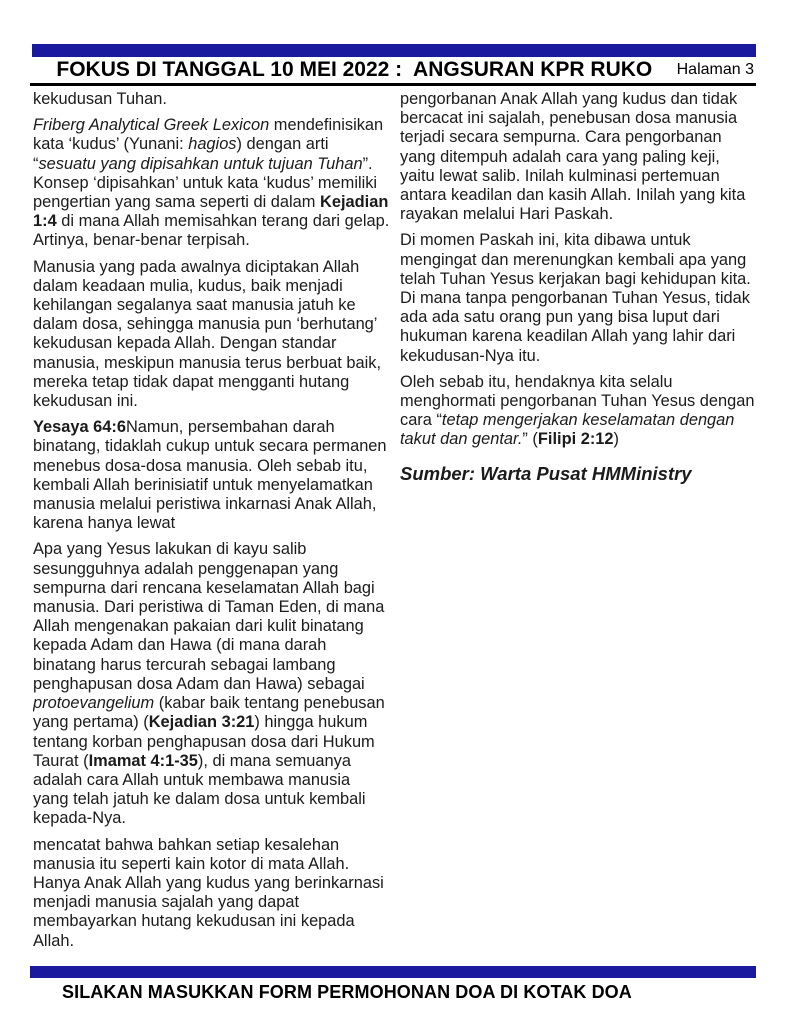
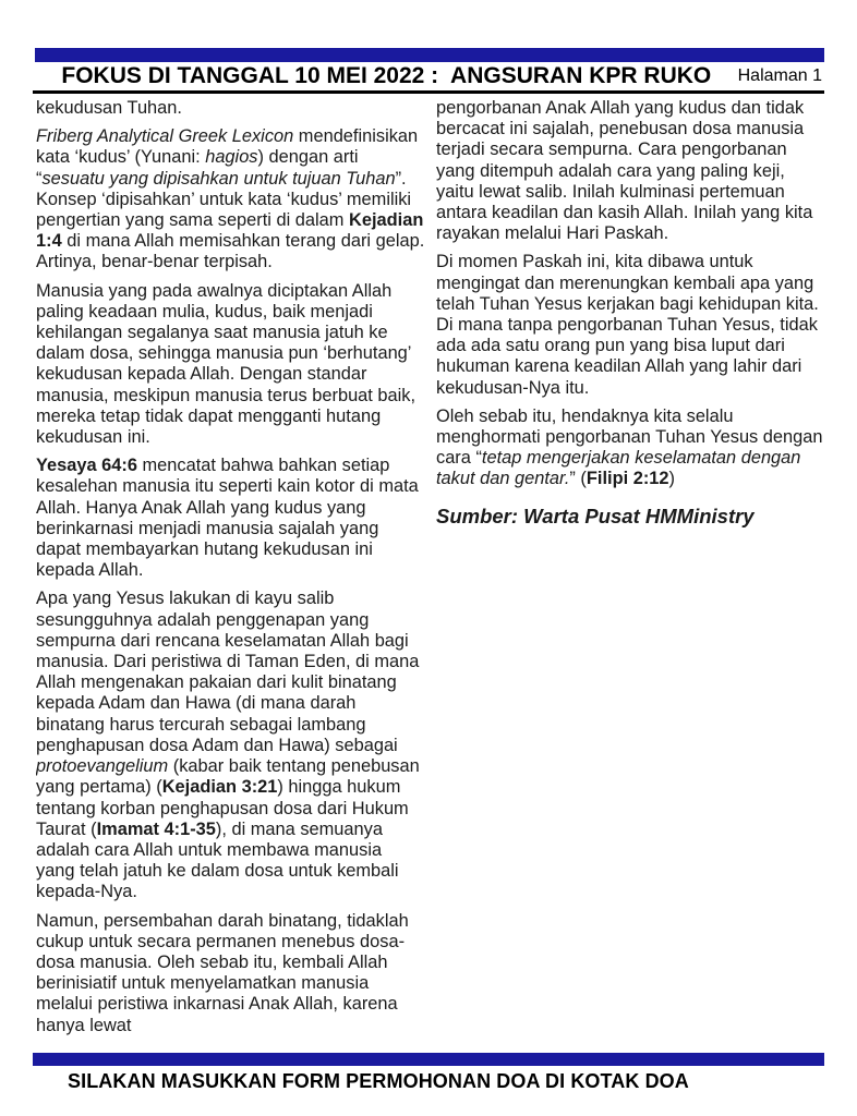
  FOKUS DI TANGGAL 10 MEI 2022 : ANGSURAN KPR RUKO
- Halaman 3
+ Halaman 1
  kekudusan Tuhan.
  Friberg Analytical Greek Lexicon mendefinisikan kata ‘kudus’ (Yunani: hagios) dengan arti “sesuatu yang dipisahkan untuk tujuan Tuhan”. Konsep ‘dipisahkan’ untuk kata ‘kudus’ memiliki pengertian yang sama seperti di dalam Kejadian 1:4 di mana Allah memisahkan terang dari gelap. Artinya, benar-benar terpisah.
- Manusia yang pada awalnya diciptakan Allah dalam keadaan mulia, kudus, baik menjadi kehilangan segalanya saat manusia jatuh ke dalam dosa, sehingga manusia pun ‘berhutang’ kekudusan kepada Allah. Dengan standar manusia, meskipun manusia terus berbuat baik, mereka tetap tidak dapat mengganti hutang kekudusan ini.
+ Manusia yang pada awalnya diciptakan Allah paling keadaan mulia, kudus, baik menjadi kehilangan segalanya saat manusia jatuh ke dalam dosa, sehingga manusia pun ‘berhutang’ kekudusan kepada Allah. Dengan standar manusia, meskipun manusia terus berbuat baik, mereka tetap tidak dapat mengganti hutang kekudusan ini.
- Yesaya 64:6Namun, persembahan darah binatang, tidaklah cukup untuk secara permanen menebus dosa-dosa manusia. Oleh sebab itu, kembali Allah berinisiatif untuk menyelamatkan manusia melalui peristiwa inkarnasi Anak Allah, karena hanya lewat
+ Yesaya 64:6 mencatat bahwa bahkan setiap kesalehan manusia itu seperti kain kotor di mata Allah. Hanya Anak Allah yang kudus yang berinkarnasi menjadi manusia sajalah yang dapat membayarkan hutang kekudusan ini kepada Allah.
  Apa yang Yesus lakukan di kayu salib sesungguhnya adalah penggenapan yang sempurna dari rencana keselamatan Allah bagi manusia. Dari peristiwa di Taman Eden, di mana Allah mengenakan pakaian dari kulit binatang kepada Adam dan Hawa (di mana darah binatang harus tercurah sebagai lambang penghapusan dosa Adam dan Hawa) sebagai protoevangelium (kabar baik tentang penebusan yang pertama) (Kejadian 3:21) hingga hukum tentang korban penghapusan dosa dari Hukum Taurat (Imamat 4:1-35), di mana semuanya adalah cara Allah untuk membawa manusia yang telah jatuh ke dalam dosa untuk kembali kepada-Nya.
- mencatat bahwa bahkan setiap kesalehan manusia itu seperti kain kotor di mata Allah. Hanya Anak Allah yang kudus yang berinkarnasi menjadi manusia sajalah yang dapat membayarkan hutang kekudusan ini kepada Allah.
+ Namun, persembahan darah binatang, tidaklah cukup untuk secara permanen menebus dosa-dosa manusia. Oleh sebab itu, kembali Allah berinisiatif untuk menyelamatkan manusia melalui peristiwa inkarnasi Anak Allah, karena hanya lewat
  pengorbanan Anak Allah yang kudus dan tidak bercacat ini sajalah, penebusan dosa manusia terjadi secara sempurna. Cara pengorbanan yang ditempuh adalah cara yang paling keji, yaitu lewat salib. Inilah kulminasi pertemuan antara keadilan dan kasih Allah. Inilah yang kita rayakan melalui Hari Paskah.
  Di momen Paskah ini, kita dibawa untuk mengingat dan merenungkan kembali apa yang telah Tuhan Yesus kerjakan bagi kehidupan kita. Di mana tanpa pengorbanan Tuhan Yesus, tidak ada ada satu orang pun yang bisa luput dari hukuman karena keadilan Allah yang lahir dari kekudusan-Nya itu.
  Oleh sebab itu, hendaknya kita selalu menghormati pengorbanan Tuhan Yesus dengan cara “tetap mengerjakan keselamatan dengan takut dan gentar.” (Filipi 2:12)
  Sumber: Warta Pusat HMMinistry
  SILAKAN MASUKKAN FORM PERMOHONAN DOA DI KOTAK DOA
